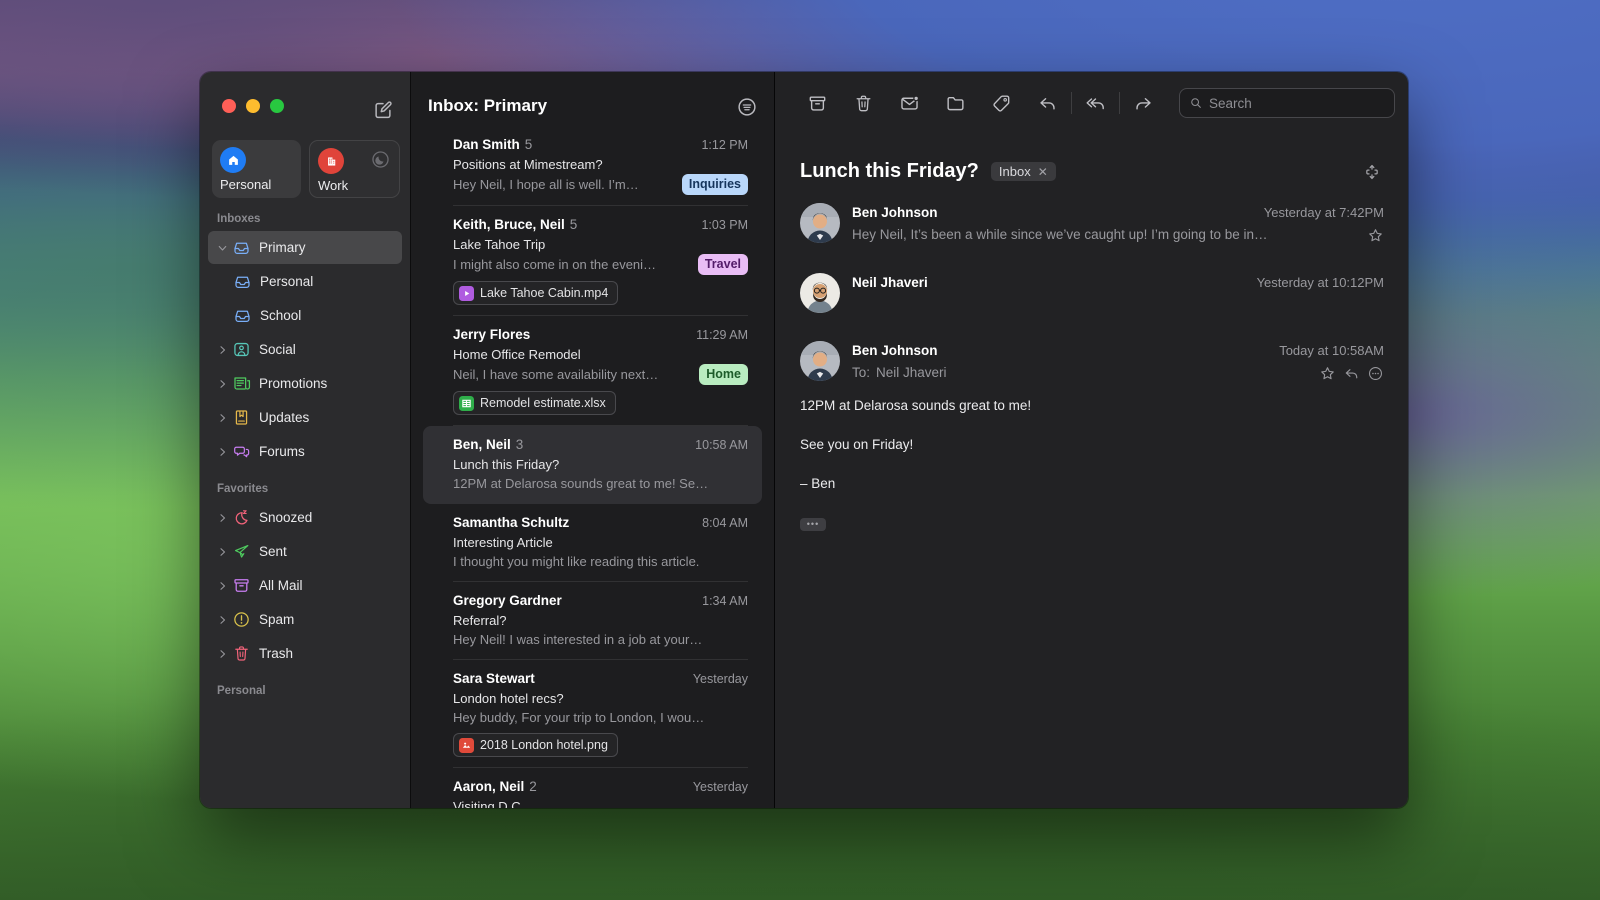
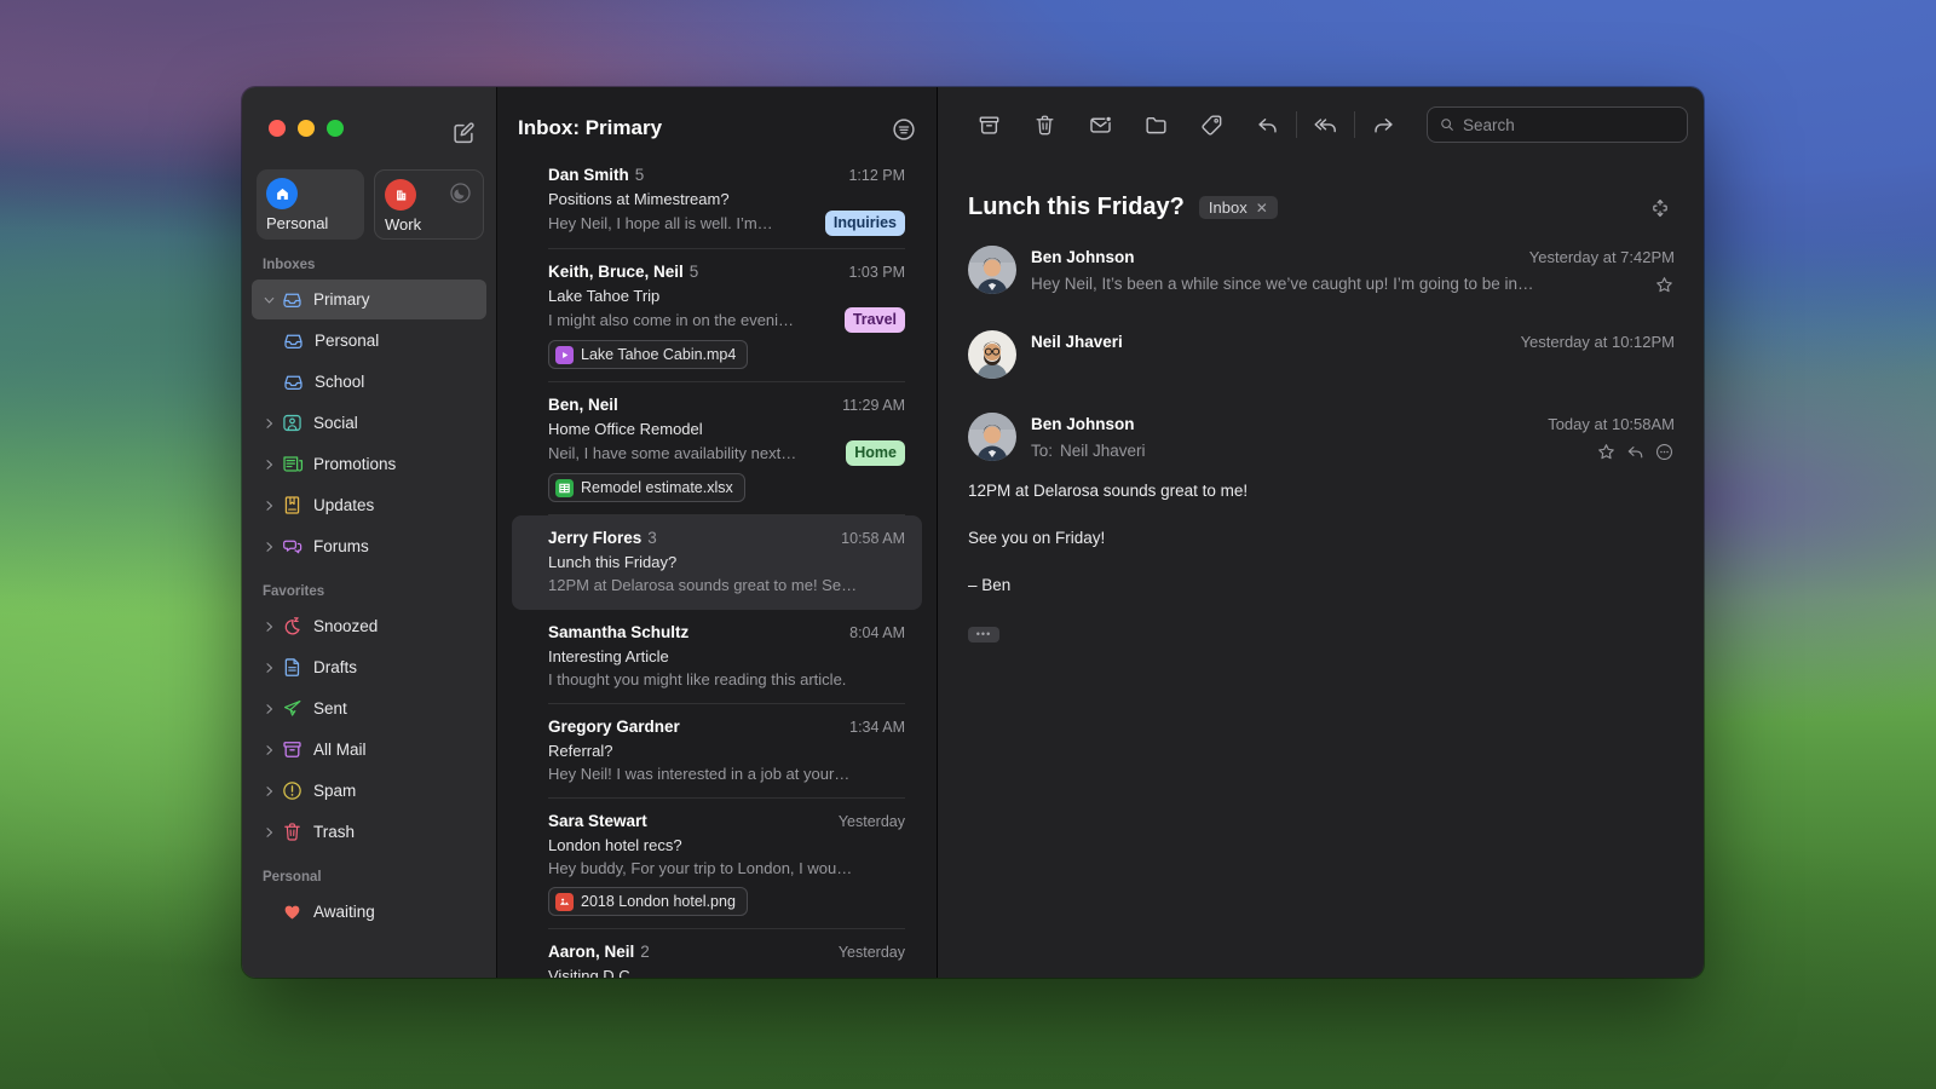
  Personal
  Work
  Inboxes
  Primary
  Personal
  School
  Social
  Promotions
  Updates
  Forums
  Favorites
  Snoozed
+ Drafts
  Sent
  All Mail
  Spam
  Trash
  Personal
+ Awaiting
  Inbox: Primary
  Dan Smith
  5
  1:12 PM
  Positions at Mimestream?
  Hey Neil, I hope all is well. I’m…
  Inquiries
  Keith, Bruce, Neil
  5
  1:03 PM
  Lake Tahoe Trip
  I might also come in on the eveni…
  Travel
  Lake Tahoe Cabin.mp4
- Jerry Flores
+ Ben, Neil
  11:29 AM
  Home Office Remodel
  Neil, I have some availability next…
  Home
  Remodel estimate.xlsx
- Ben, Neil
+ Jerry Flores
  3
  10:58 AM
  Lunch this Friday?
  12PM at Delarosa sounds great to me! Se…
  Samantha Schultz
  8:04 AM
  Interesting Article
  I thought you might like reading this article.
  Gregory Gardner
  1:34 AM
  Referral?
  Hey Neil! I was interested in a job at your…
  Sara Stewart
  Yesterday
  London hotel recs?
  Hey buddy, For your trip to London, I wou…
  2018 London hotel.png
  Aaron, Neil
  2
  Yesterday
  Visiting D.C.
  Search
  Lunch this Friday?
  Inbox
  ✕
  Ben Johnson
  Yesterday at 7:42PM
  Hey Neil, It’s been a while since we’ve caught up! I’m going to be in…
  Neil Jhaveri
  Yesterday at 10:12PM
  Ben Johnson
  Today at 10:58AM
  To: Neil Jhaveri
  12PM at Delarosa sounds great to me!
  See you on Friday!
  – Ben
  •••
